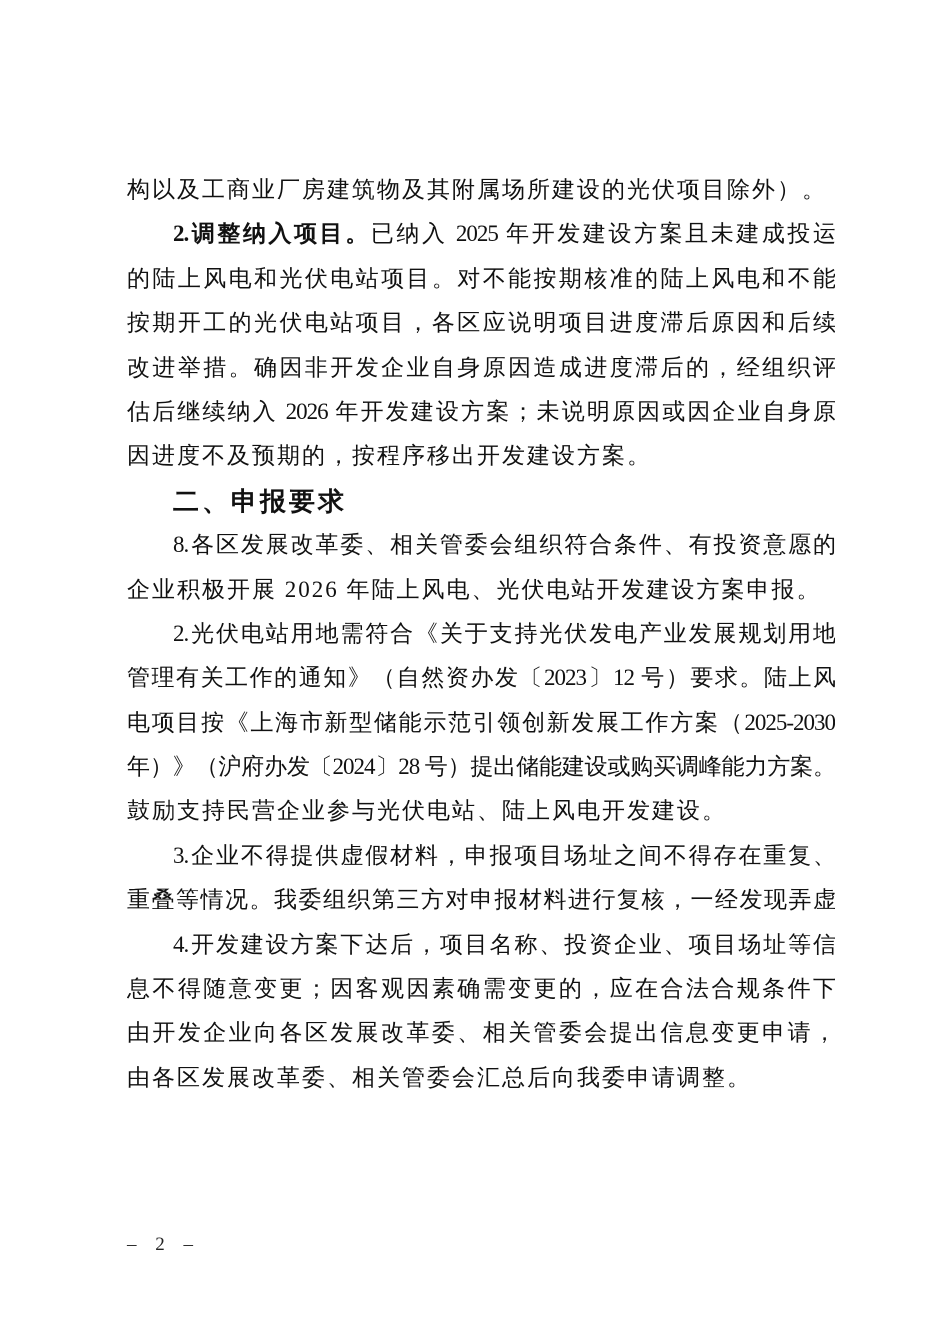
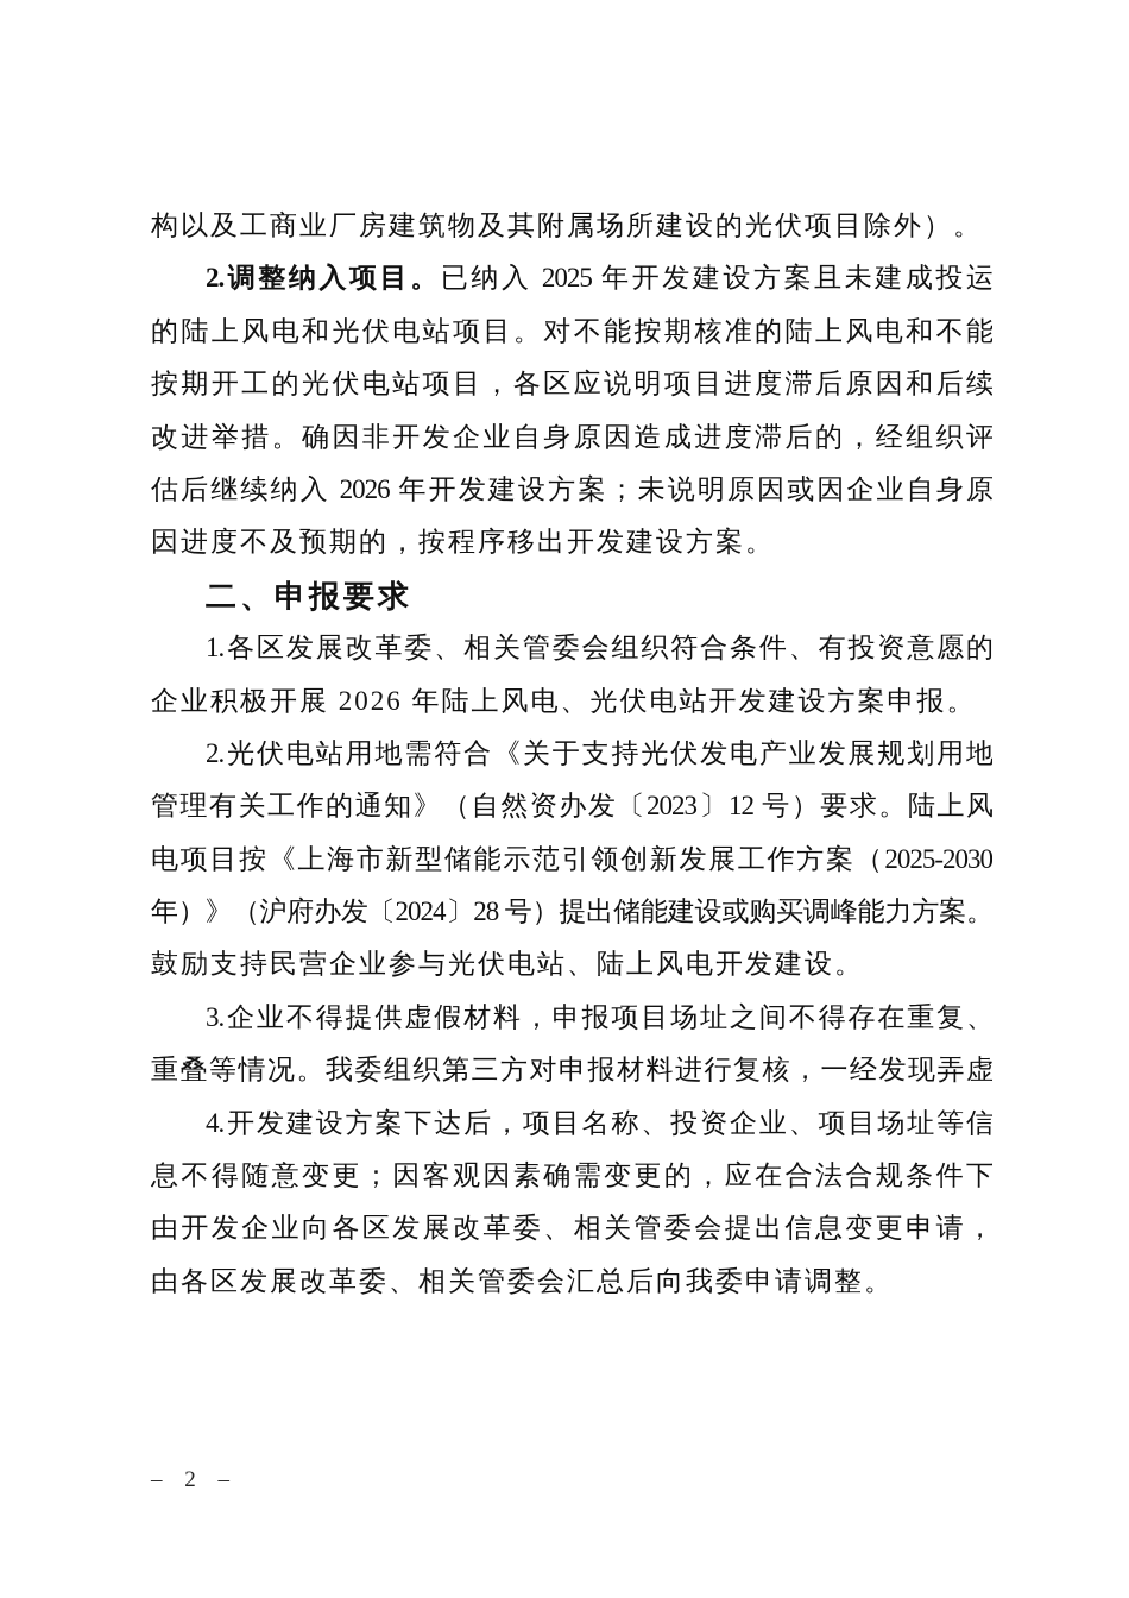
  构以及工商业厂房建筑物及其附属场所建设的光伏项目除外）。
  2.调整纳入项目。已纳入 2025 年开发建设方案且未建成投运
  的陆上风电和光伏电站项目。对不能按期核准的陆上风电和不能
  按期开工的光伏电站项目，各区应说明项目进度滞后原因和后续
  改进举措。确因非开发企业自身原因造成进度滞后的，经组织评
  估后继续纳入 2026 年开发建设方案；未说明原因或因企业自身原
  因进度不及预期的，按程序移出开发建设方案。
  二、申报要求
- 8.各区发展改革委、相关管委会组织符合条件、有投资意愿的
+ 1.各区发展改革委、相关管委会组织符合条件、有投资意愿的
  企业积极开展 2026 年陆上风电、光伏电站开发建设方案申报。
  2.光伏电站用地需符合《关于支持光伏发电产业发展规划用地
  管理有关工作的通知》（自然资办发〔2023〕12 号）要求。陆上风
  电项目按《上海市新型储能示范引领创新发展工作方案（2025-2030
  年）》（沪府办发〔2024〕28 号）提出储能建设或购买调峰能力方案。
  鼓励支持民营企业参与光伏电站、陆上风电开发建设。
  3.企业不得提供虚假材料，申报项目场址之间不得存在重复、
  重叠等情况。我委组织第三方对申报材料进行复核，一经发现弄虚
  4.开发建设方案下达后，项目名称、投资企业、项目场址等信
  息不得随意变更；因客观因素确需变更的，应在合法合规条件下
  由开发企业向各区发展改革委、相关管委会提出信息变更申请，
  由各区发展改革委、相关管委会汇总后向我委申请调整。
  – 2 –
